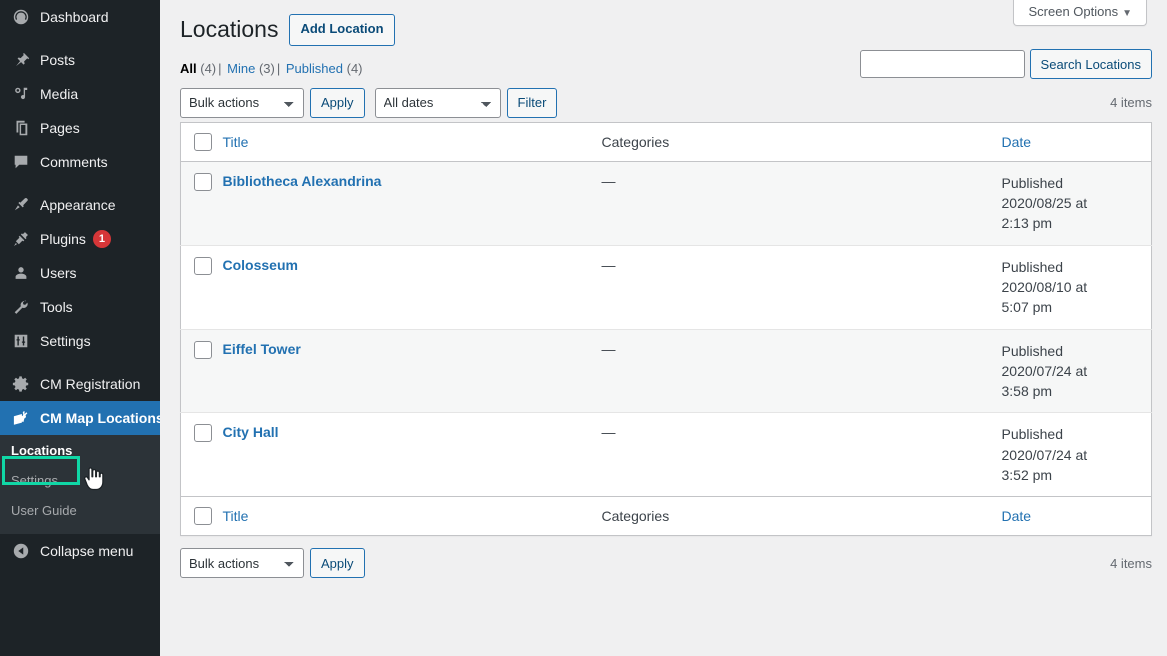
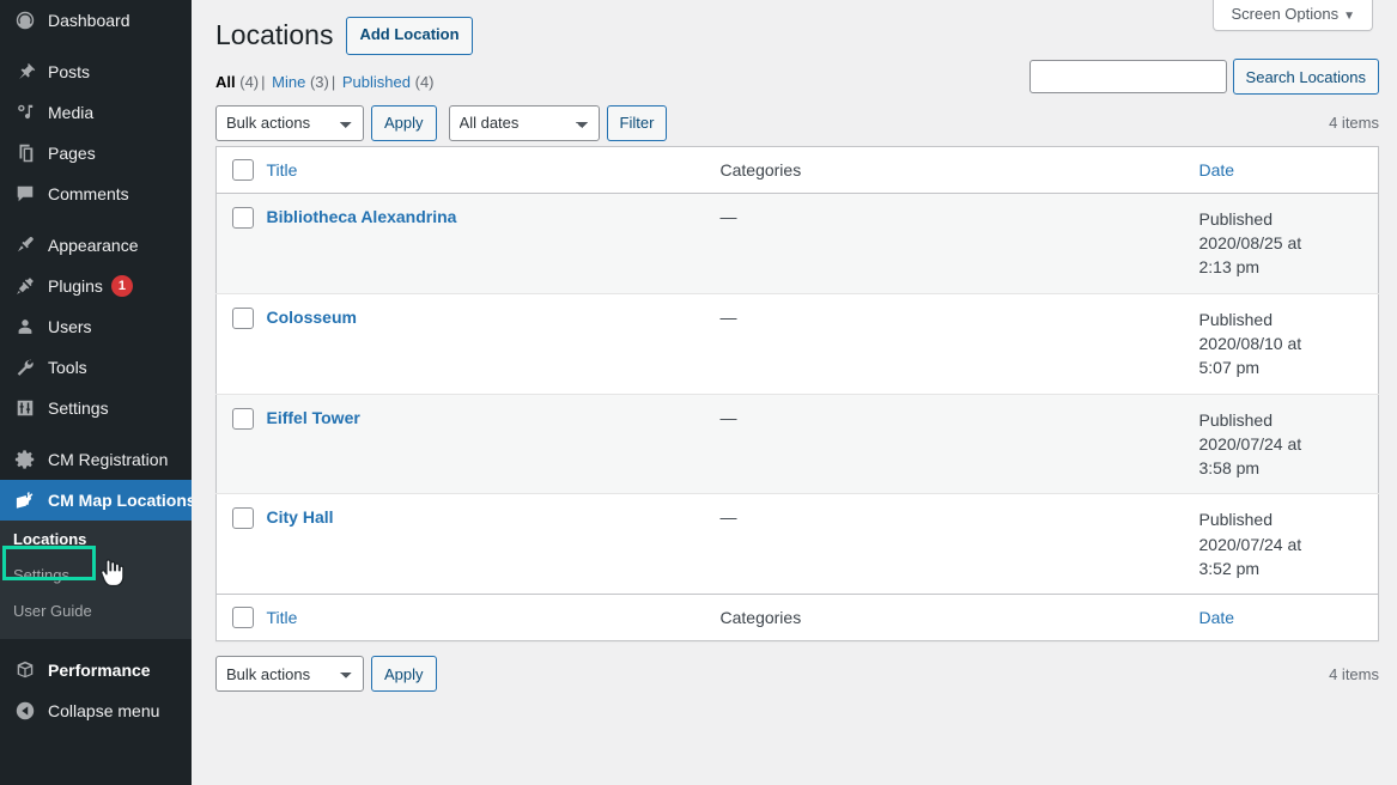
  Dashboard
  Posts
  Media
  Pages
  Comments
  Appearance
  Plugins
  1
  Users
  Tools
  Settings
  CM Registration
  CM Map Location
  Locations
  Settings
  User Guide
+ Performance
  Collapse menu
  Screen Options ▼
  Locations
  Add Location
  All (4) | Mine (3) | Published (4)
  Search Locations
  Bulk actions
  Apply
  All dates
  Filter
  4 items
  	Title	Categories	Date
  	Bibliotheca Alexandrina	—	Published 2020/08/25 at 2:13 pm
  	Colosseum	—	Published 2020/08/10 at 5:07 pm
  	Eiffel Tower	—	Published 2020/07/24 at 3:58 pm
  	City Hall	—	Published 2020/07/24 at 3:52 pm
  	Title	Categories	Date
  Bulk actions
  Apply
  4 items
